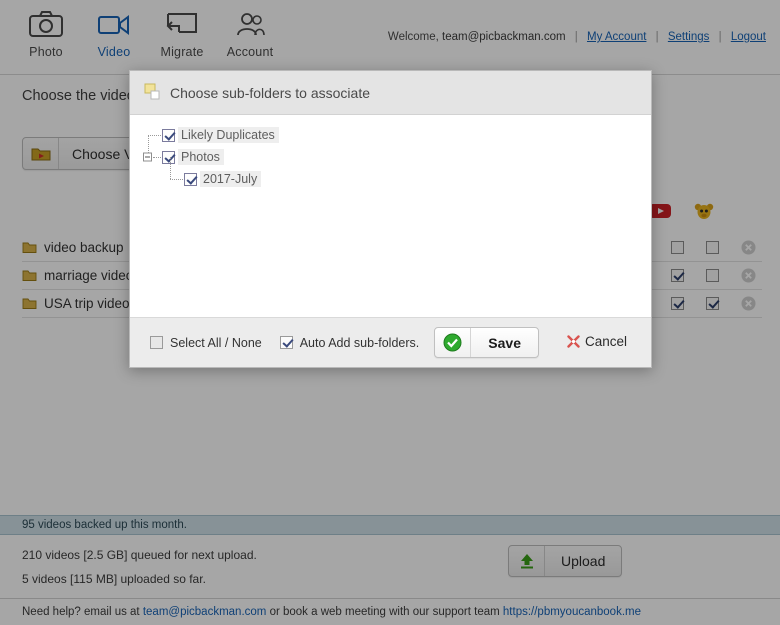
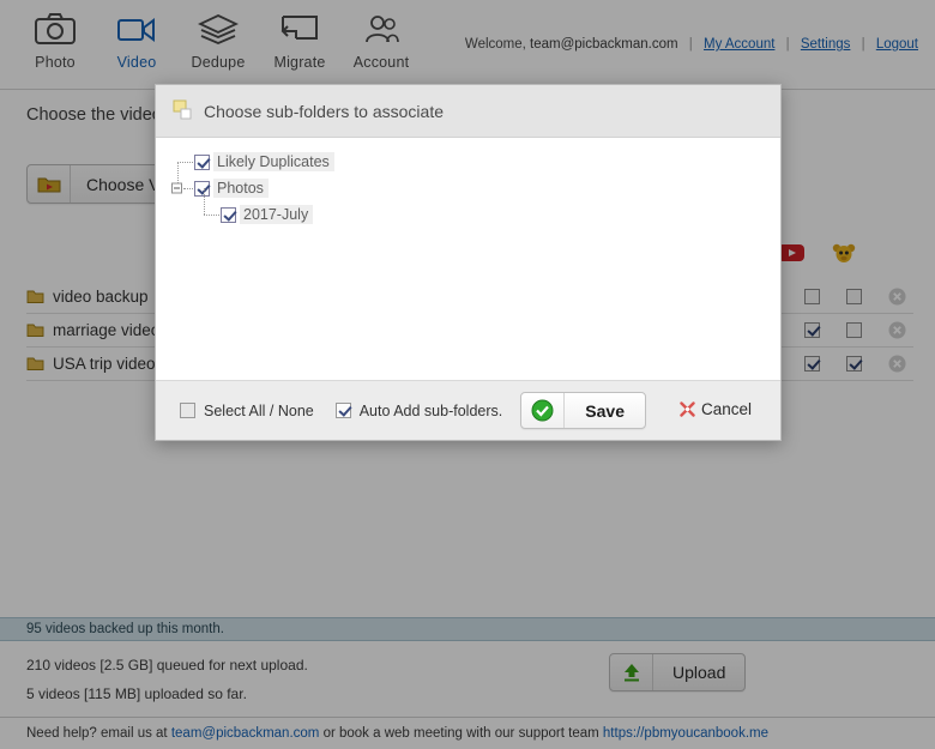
  Photo
  Video
+ Dedupe
  Migrate
  Account
  Welcome, team@picbackman.com | My Account | Settings | Logout
  video backup
  marriage vide
  USA trip video
  95 videos backed up this month.
  210 videos [2.5 GB] queued for next upload.
  5 videos [115 MB] uploaded so far.
  Upload
  Need help? email us at team@picbackman.com or book a web meeting with our support team https://pbmyoucanbook.me
  Choose sub-folders to associate
  Likely Duplicates
  Photos
  2017-July
  Select All / None
  Auto Add sub-folders.
  Save
  Cancel
